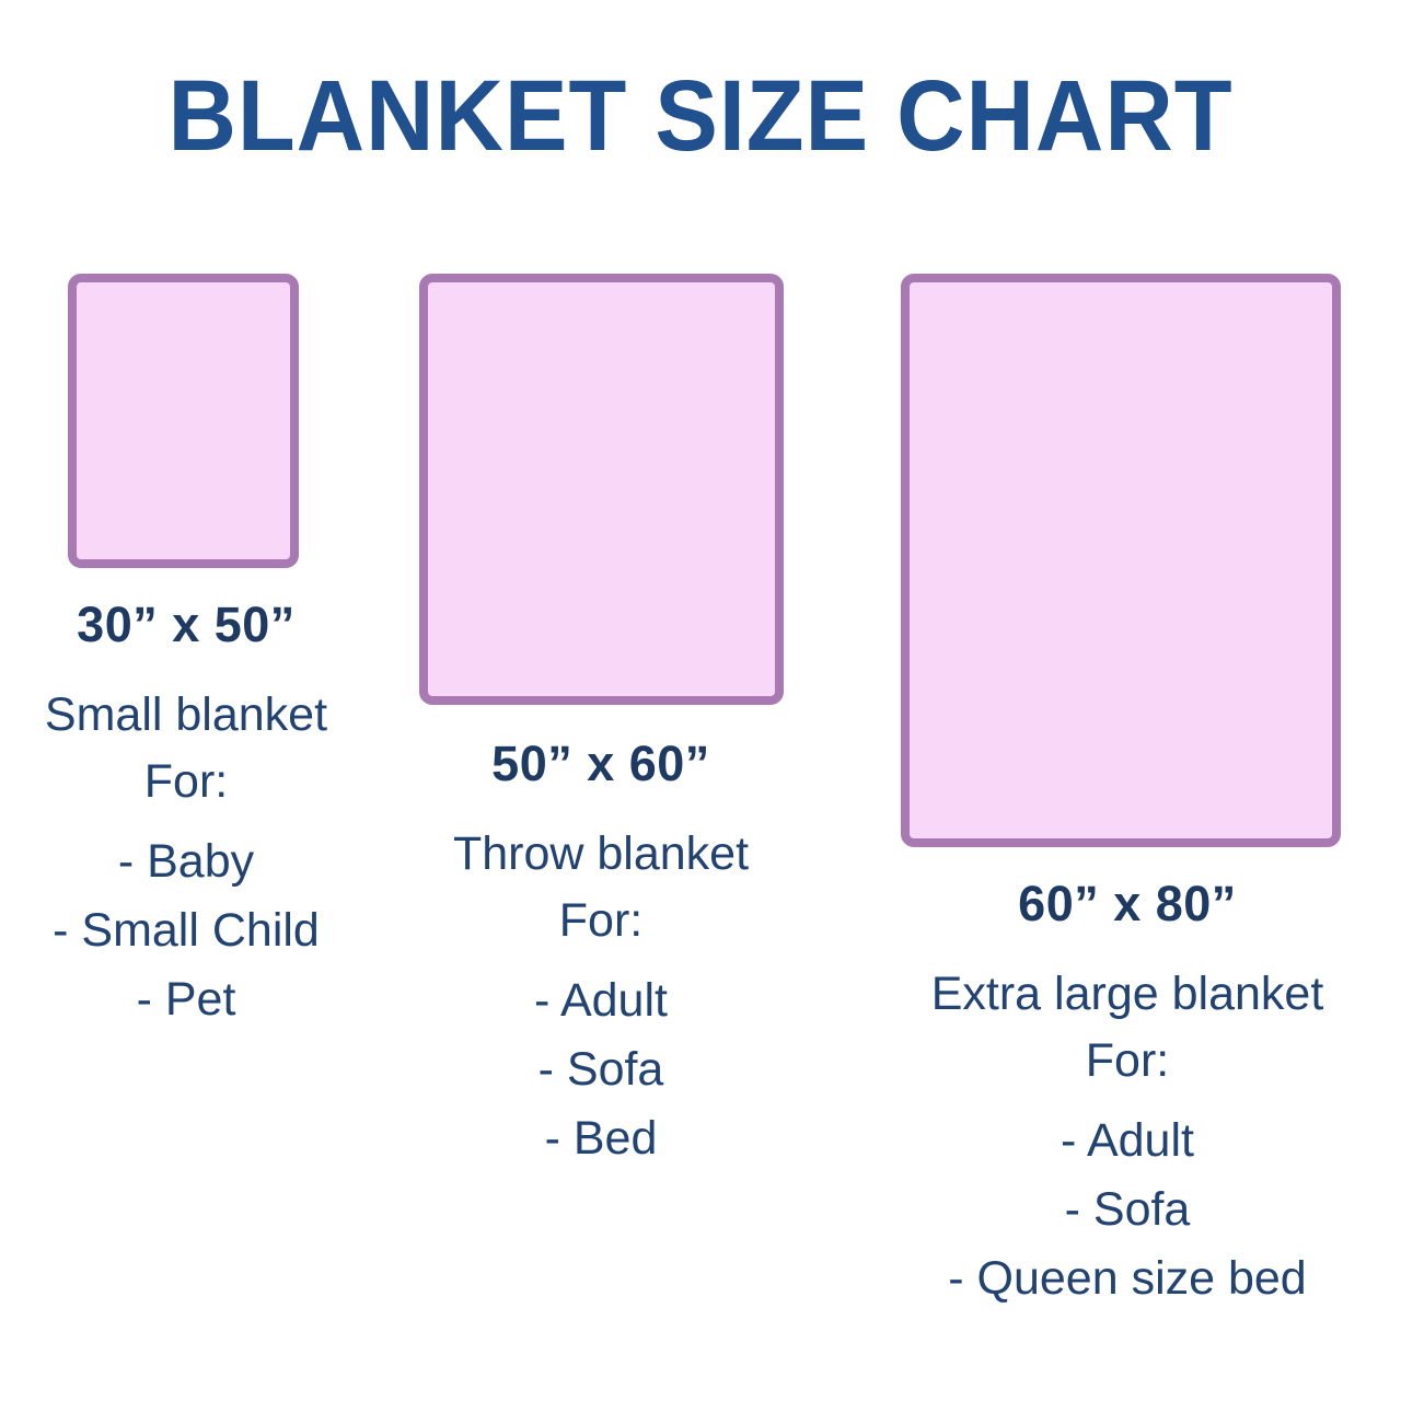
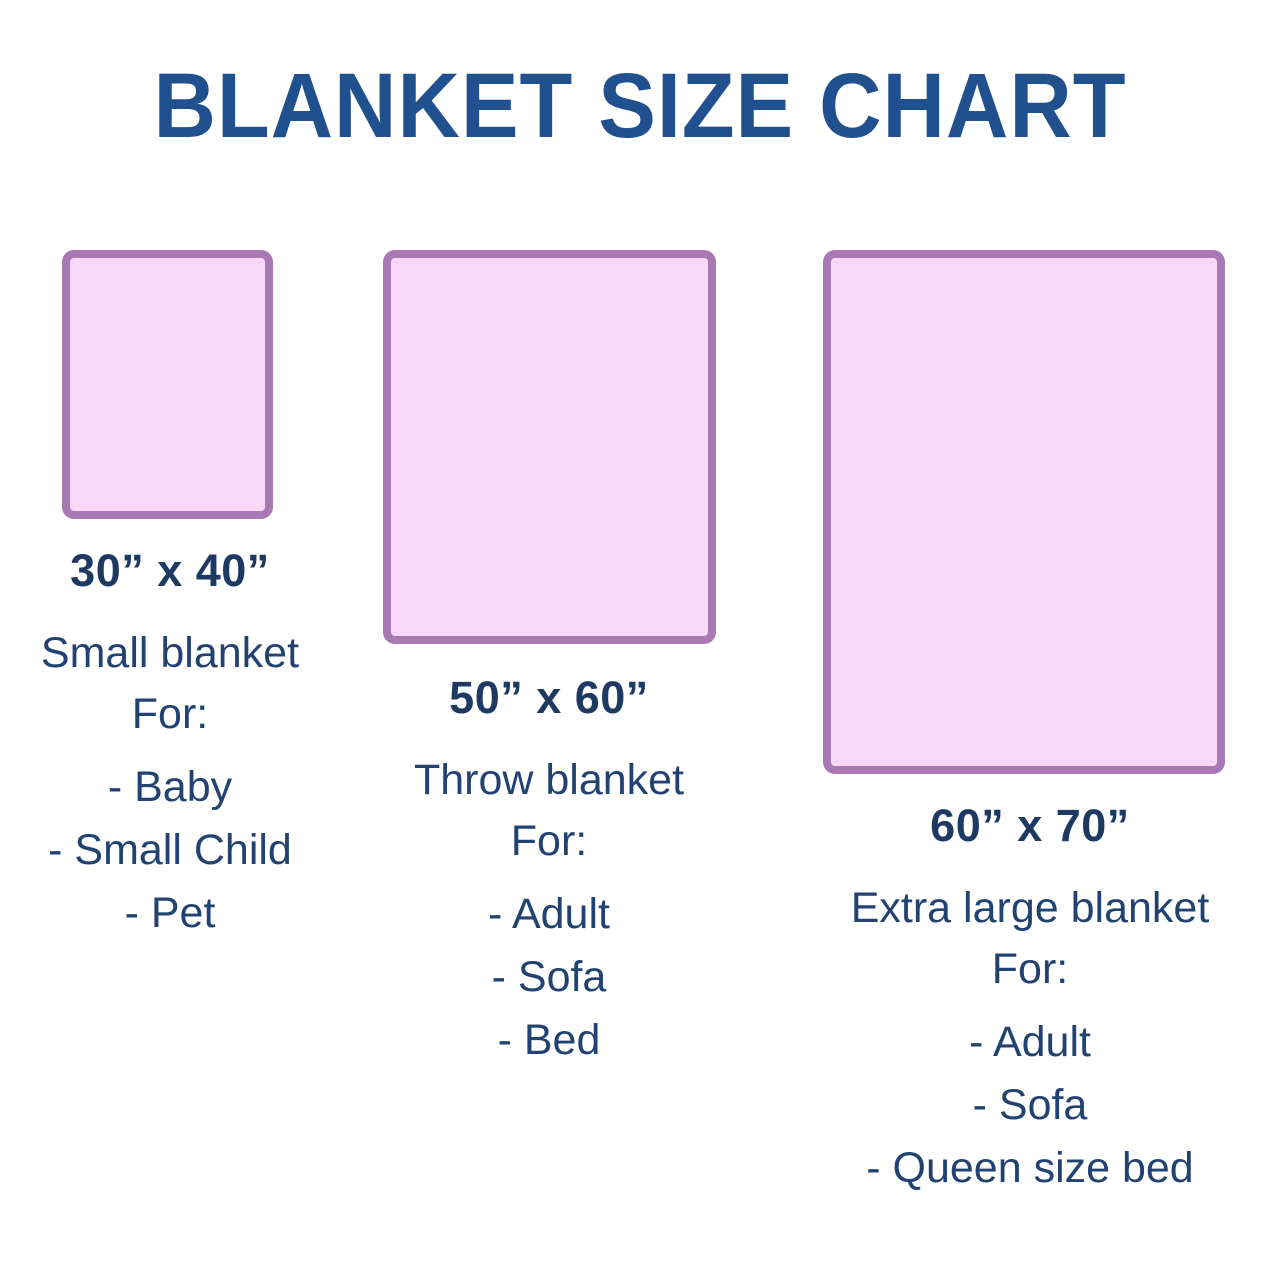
  BLANKET SIZE CHART
- 30” x 50”
+ 30” x 40”
  Small blanket
  For:
  - Baby
  - Small Child
  - Pet
  50” x 60”
  Throw blanket
  For:
  - Adult
  - Sofa
  - Bed
- 60” x 80”
+ 60” x 70”
  Extra large blanket
  For:
  - Adult
  - Sofa
  - Queen size bed
